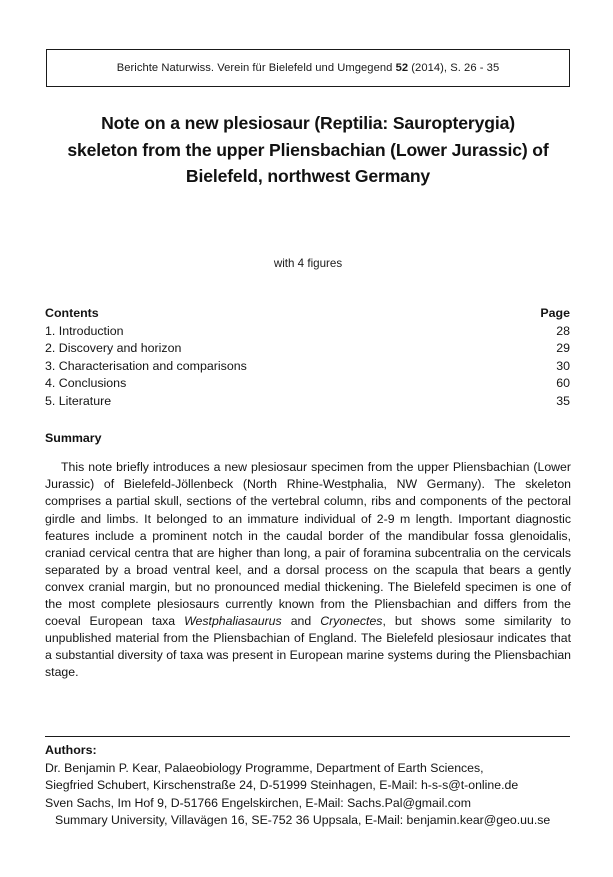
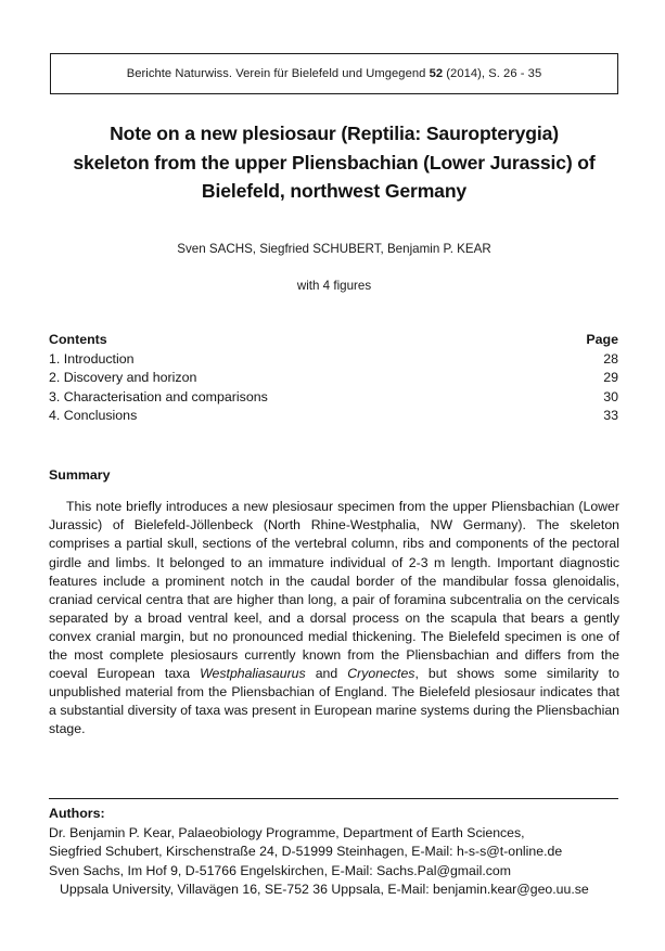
  Berichte Naturwiss. Verein für Bielefeld und Umgegend 52 (2014), S. 26 - 35
  Note on a new plesiosaur (Reptilia: Sauropterygia)
  skeleton from the upper Pliensbachian (Lower Jurassic) of
  Bielefeld, northwest Germany
+ Sven SACHS, Siegfried SCHUBERT, Benjamin P. KEAR
  with 4 figures
  Contents
  Page
  1. Introduction
  28
  2. Discovery and horizon
  29
  3. Characterisation and comparisons
  30
  4. Conclusions
- 60
+ 33
- 5. Literature
- 35
  Summary
- This note briefly introduces a new plesiosaur specimen from the upper Pliensbachian (Lower Jurassic) of Bielefeld-Jöllenbeck (North Rhine-Westphalia, NW Germany). The skeleton comprises a partial skull, sections of the vertebral column, ribs and components of the pectoral girdle and limbs. It belonged to an immature individual of 2-9 m length. Important diagnostic features include a prominent notch in the caudal border of the mandibular fossa glenoidalis, craniad cervical centra that are higher than long, a pair of foramina subcentralia on the cervicals separated by a broad ventral keel, and a dorsal process on the scapula that bears a gently convex cranial margin, but no pronounced medial thickening. The Bielefeld specimen is one of the most complete plesiosaurs currently known from the Pliensbachian and differs from the coeval European taxa Westphaliasaurus and Cryonectes, but shows some similarity to unpublished material from the Pliensbachian of England. The Bielefeld plesiosaur indicates that a substantial diversity of taxa was present in European marine systems during the Pliensbachian stage.
+ This note briefly introduces a new plesiosaur specimen from the upper Pliensbachian (Lower Jurassic) of Bielefeld-Jöllenbeck (North Rhine-Westphalia, NW Germany). The skeleton comprises a partial skull, sections of the vertebral column, ribs and components of the pectoral girdle and limbs. It belonged to an immature individual of 2-3 m length. Important diagnostic features include a prominent notch in the caudal border of the mandibular fossa glenoidalis, craniad cervical centra that are higher than long, a pair of foramina subcentralia on the cervicals separated by a broad ventral keel, and a dorsal process on the scapula that bears a gently convex cranial margin, but no pronounced medial thickening. The Bielefeld specimen is one of the most complete plesiosaurs currently known from the Pliensbachian and differs from the coeval European taxa Westphaliasaurus and Cryonectes, but shows some similarity to unpublished material from the Pliensbachian of England. The Bielefeld plesiosaur indicates that a substantial diversity of taxa was present in European marine systems during the Pliensbachian stage.
  Authors:
  Dr. Benjamin P. Kear, Palaeobiology Programme, Department of Earth Sciences,
  Siegfried Schubert, Kirschenstraße 24, D-51999 Steinhagen, E-Mail: h-s-s@t-online.de
  Sven Sachs, Im Hof 9, D-51766 Engelskirchen, E-Mail: Sachs.Pal@gmail.com
- Summary University, Villavägen 16, SE-752 36 Uppsala, E-Mail: benjamin.kear@geo.uu.se
+ Uppsala University, Villavägen 16, SE-752 36 Uppsala, E-Mail: benjamin.kear@geo.uu.se
